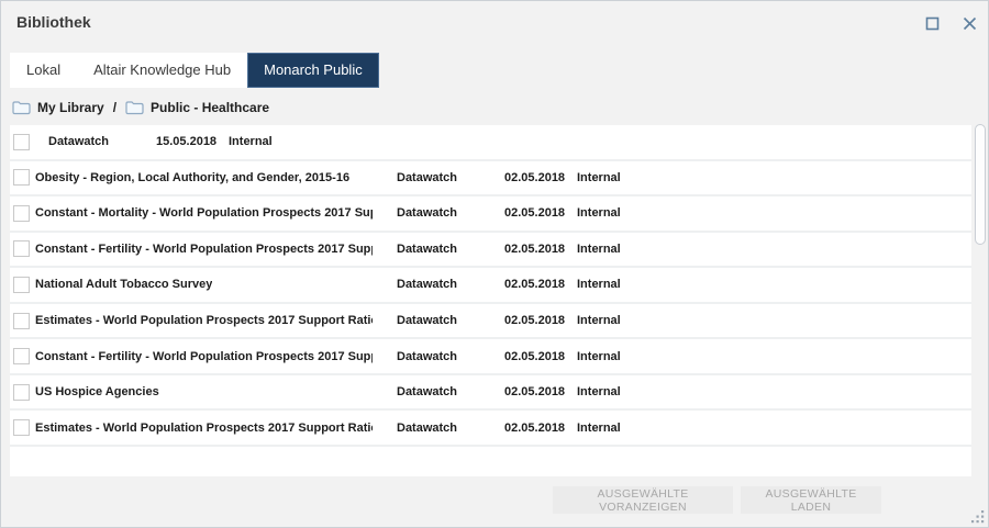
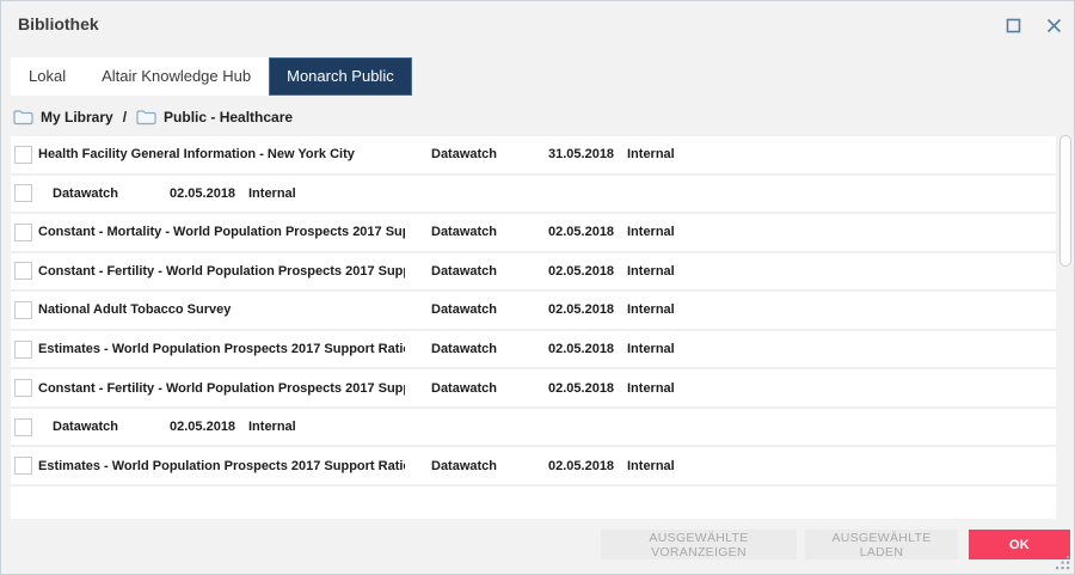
  Bibliothek
  Lokal
  Altair Knowledge Hub
  Monarch Public
  My Library
  /
  Public - Healthcare
+ Health Facility General Information - New York City
  Datawatch
- 15.05.2018
+ 31.05.2018
  Internal
- Obesity - Region, Local Authority, and Gender, 2015-16
  Datawatch
  02.05.2018
  Internal
  Constant - Mortality - World Population Prospects 2017 Su
  Datawatch
  02.05.2018
  Internal
  Constant - Fertility - World Population Prospects 2017 Sup
  Datawatch
  02.05.2018
  Internal
  National Adult Tobacco Survey
  Datawatch
  02.05.2018
  Internal
  Estimates - World Population Prospects 2017 Support Rati
  Datawatch
  02.05.2018
  Internal
  Constant - Fertility - World Population Prospects 2017 Sup
  Datawatch
  02.05.2018
  Internal
- US Hospice Agencies
  Datawatch
  02.05.2018
  Internal
  Estimates - World Population Prospects 2017 Support Rati
  Datawatch
  02.05.2018
  Internal
  AUSGEWÄHLTE VORANZEIGEN
  AUSGEWÄHLTE LADEN
+ OK
